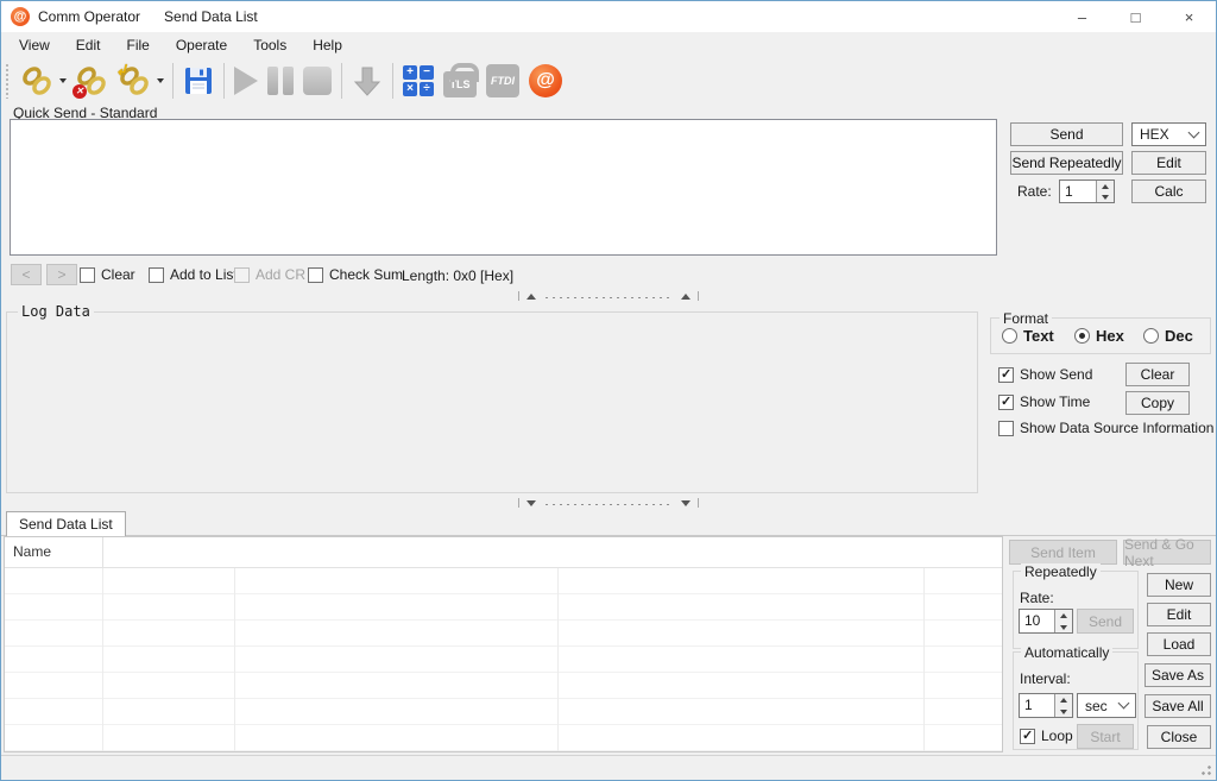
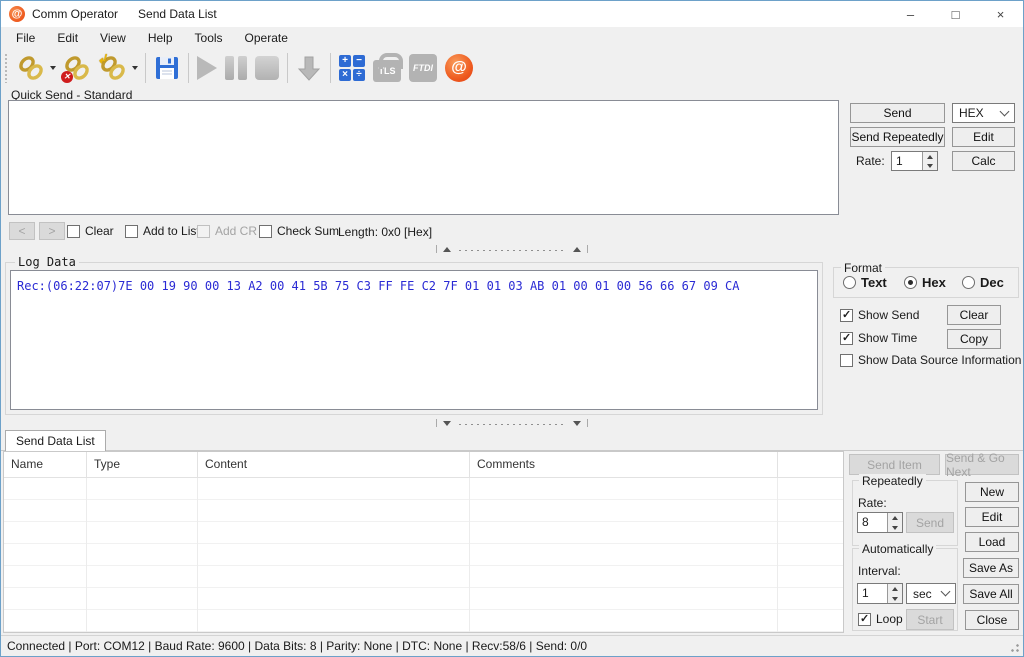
  @
  Comm Operator
  Send Data List
  –
  □
  ×
- View
+ File
  Edit
- File
+ View
- Operate
+ Help
  Tools
- Help
+ Operate
  ✕
  ↲
  +
  −
  ×
  ÷
  TLS
  FTDI
  @
  Quick Send - Standard
  Send
  HEX
  Send Repeatedly
  Edit
  Rate:
  1
  Calc
  <
  >
  Clear
  Add to Lis
  Add CR
  Check Sum
  Length: 0x0 [Hex]
  Log Data
+ Rec:(06:22:07)7E 00 19 90 00 13 A2 00 41 5B 75 C3 FF FE C2 7F 01 01 03 AB 01 00 01 00 56 66 67 09 CA
  Format
  Text
  Hex
  Dec
  Show Send
  Clear
  Show Time
  Copy
  Show Data Source Information
  Send Data List
  Name
+ Type
+ Content
+ Comments
  Send Item
  Send & Go Next
  Repeatedly
  Rate:
- 10
+ 8
  Send
  New
  Edit
  Load
  Automatically
  Interval:
  1
  sec
  Loop
  Start
  Save As
  Save All
  Close
+ Connected | Port: COM12 | Baud Rate: 9600 | Data Bits: 8 | Parity: None | DTC: None | Recv:58/6 | Send: 0/0
